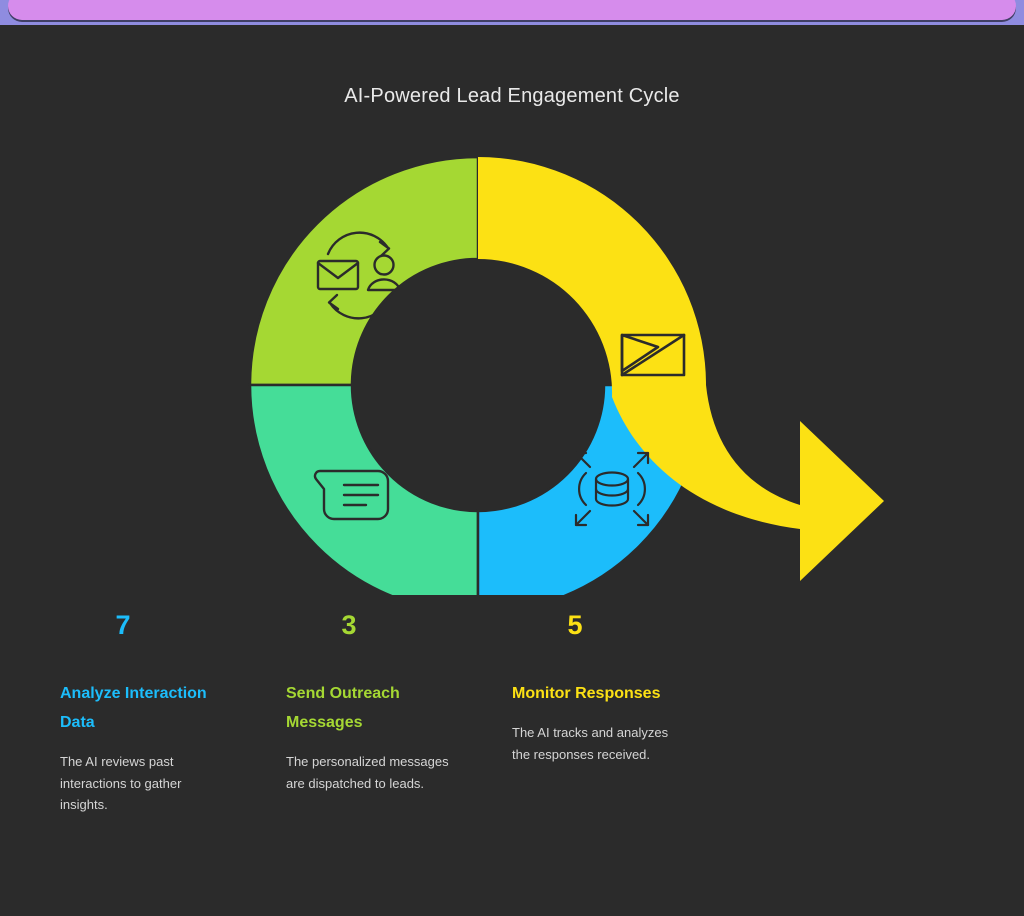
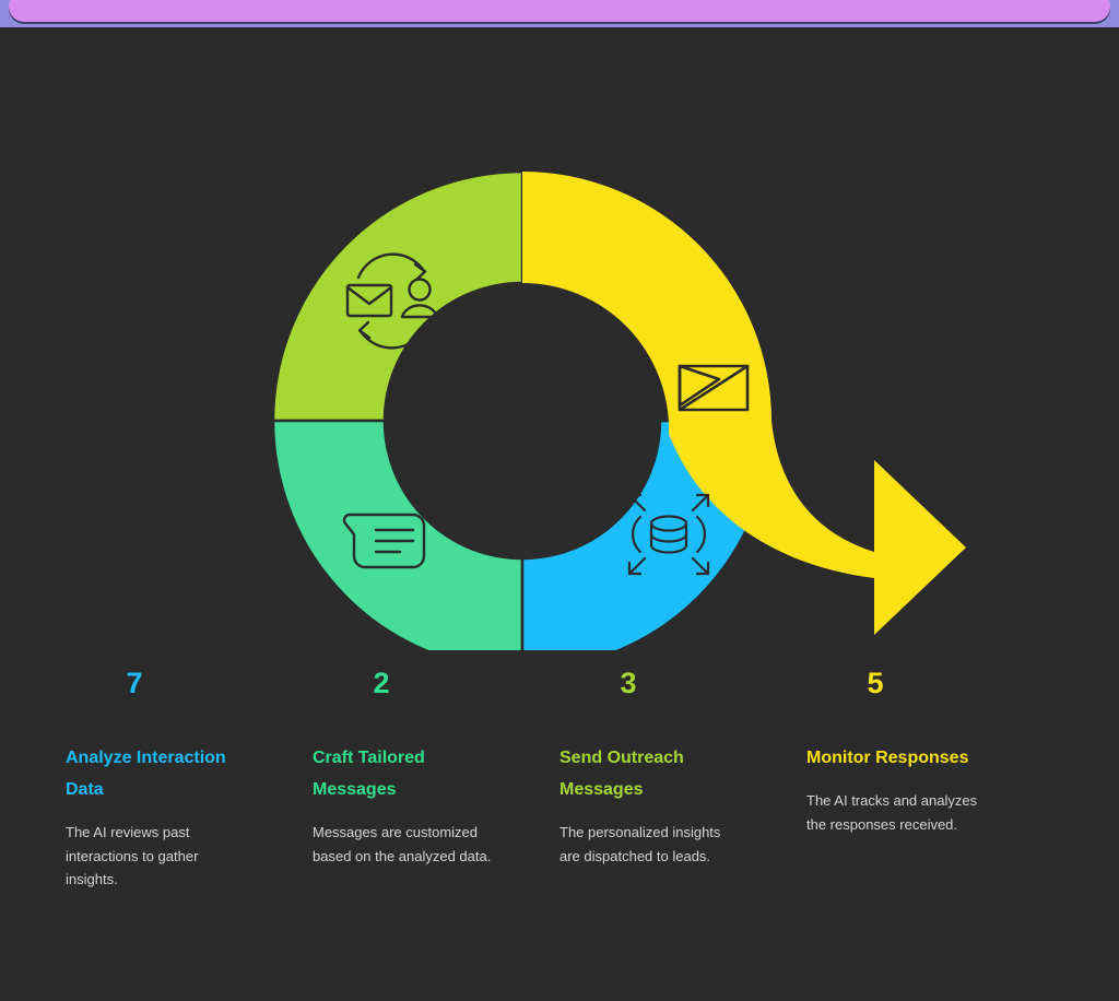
- AI-Powered Lead Engagement Cycle
  7
  Analyze Interaction Data
  The AI reviews past interactions to gather insights.
+ 2
+ Craft Tailored Messages
+ Messages are customized based on the analyzed data.
  3
  Send Outreach Messages
- The personalized messages are dispatched to leads.
+ The personalized insights are dispatched to leads.
  5
  Monitor Responses
  The AI tracks and analyzes the responses received.
